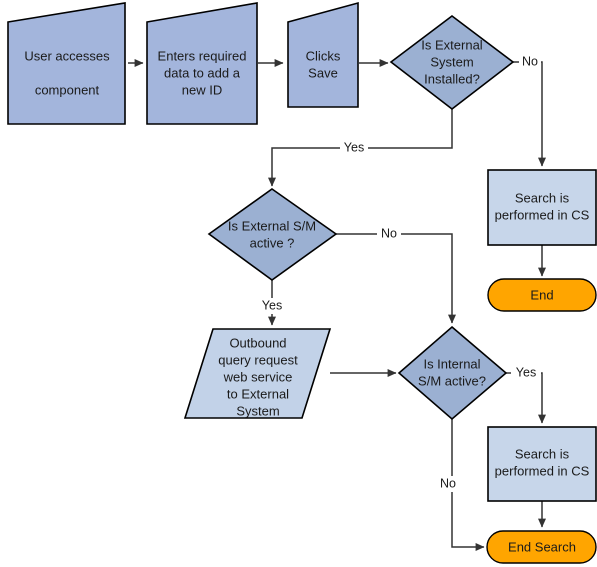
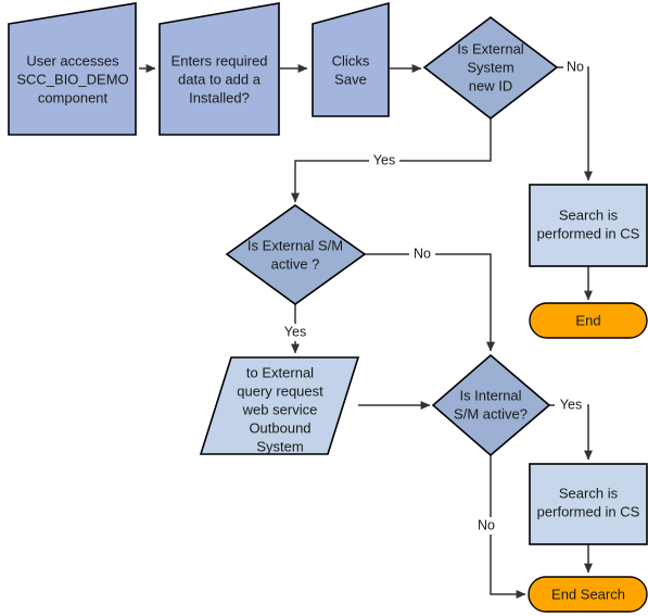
  User accesses
+ SCC_BIO_DEMO
  component
  Enters required
  data to add a
- new ID
+ Installed?
  Clicks
  Save
  Is External
  System
- Installed?
+ new ID
  Search is
  performed in CS
  End
  Is External S/M
  active ?
- Outbound
+ to External
  query request
  web service
- to External
+ Outbound
  System
  Is Internal
  S/M active?
  Search is
  performed in CS
  End Search
  No
  Yes
  No
  Yes
  Yes
  No
